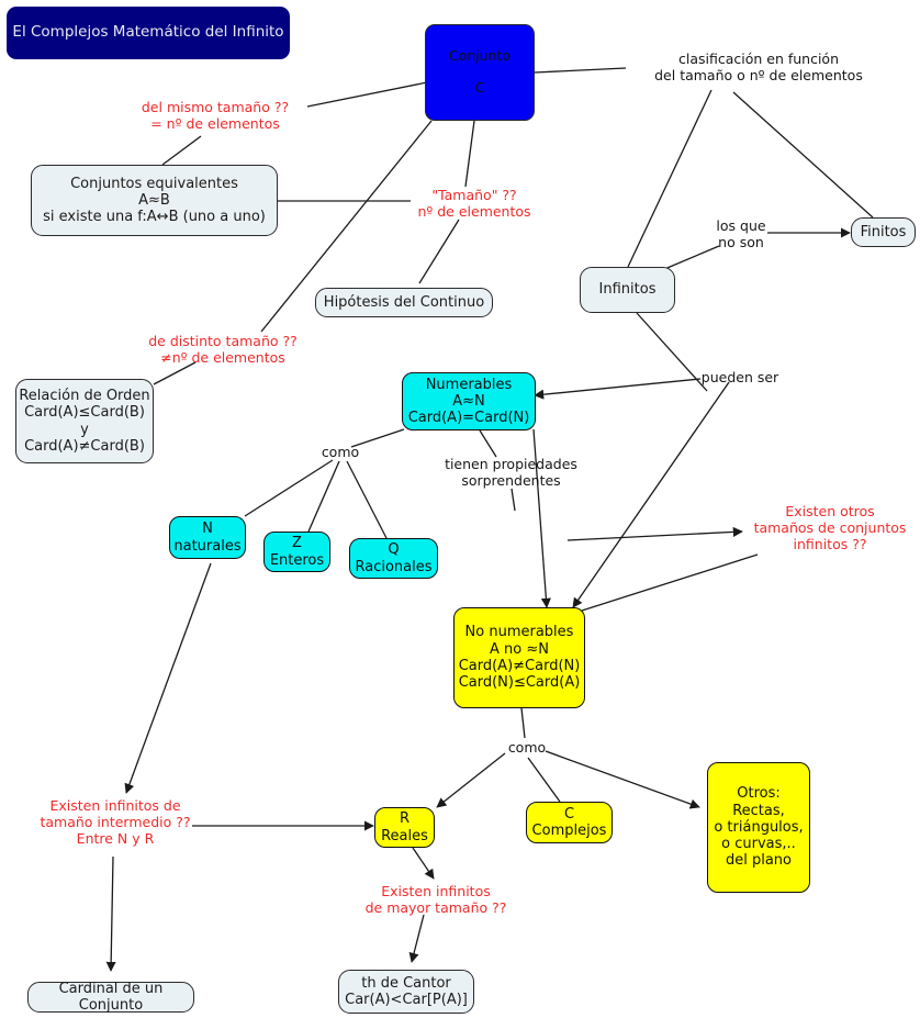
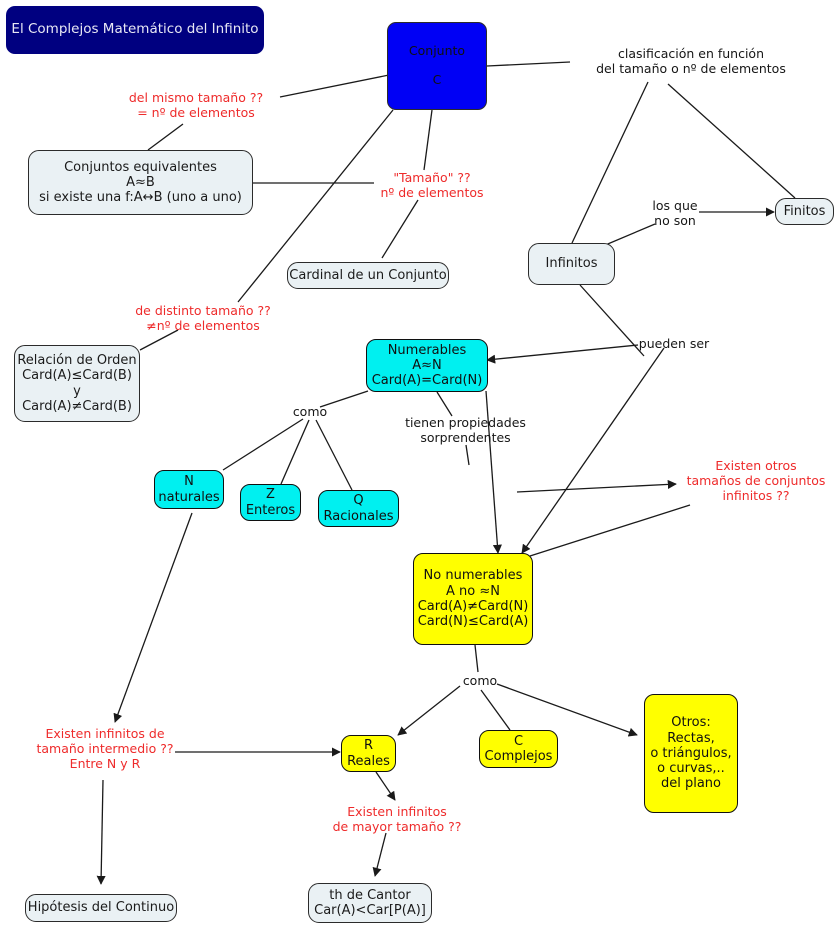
  El Complejos Matemático del Infinito
  Conjunto
  C
  Conjuntos equivalentes
  A≈B
  si existe una f:A↔B (uno a uno)
- Hipótesis del Continuo
+ Cardinal de un Conjunto
  Finitos
  Infinitos
  Relación de Orden
  Card(A)≤Card(B)
  y
  Card(A)≠Card(B)
  Numerables
  A≈N
  Card(A)=Card(N)
  N
  naturales
  Z
  Enteros
  Q
  Racionales
  No numerables
  A no ≈N
  Card(A)≠Card(N)
  Card(N)≤Card(A)
  R
  Reales
  C
  Complejos
  Otros:
  Rectas,
  o triángulos,
  o curvas,..
  del plano
- Cardinal de un Conjunto
+ Hipótesis del Continuo
  th de Cantor
  Car(A)<Car[P(A)]
  clasificación en función
  del tamaño o nº de elementos
  del mismo tamaño ??
  = nº de elementos
  "Tamaño" ??
  nº de elementos
  los que
  no son
  de distinto tamaño ??
  ≠nº de elementos
  pueden ser
  como
  tienen propiedades
  sorprendentes
  Existen otros
  tamaños de conjuntos
  infinitos ??
  como
  Existen infinitos de
  tamaño intermedio ??
  Entre N y R
  Existen infinitos
  de mayor tamaño ??
